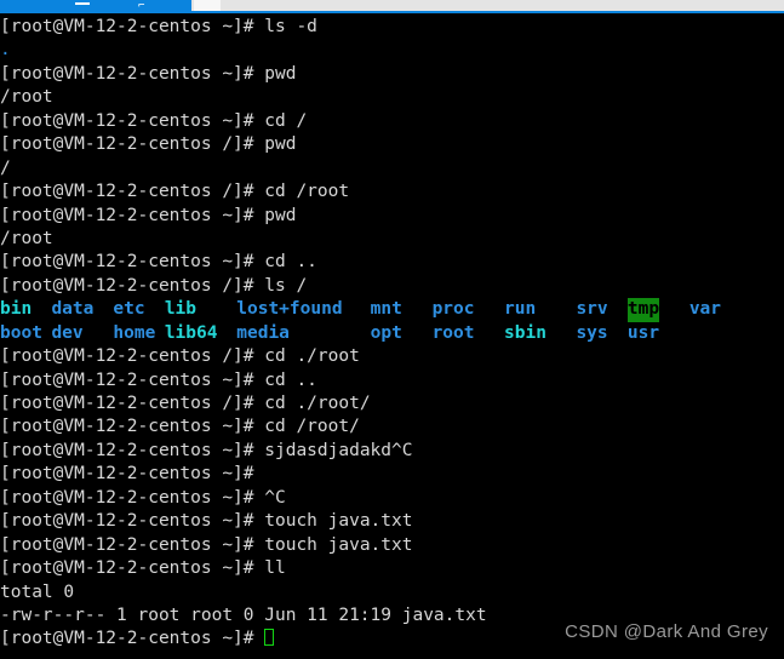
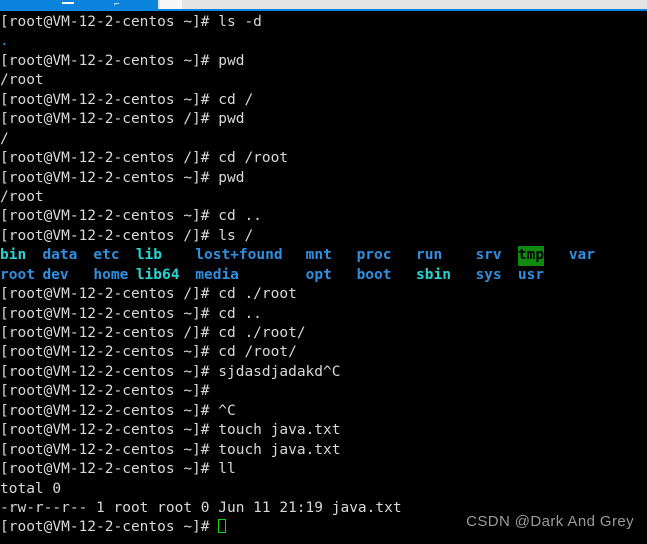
  ⌐
  [root@VM-12-2-centos ~]# ls -d
  .
  [root@VM-12-2-centos ~]# pwd
  /root
  [root@VM-12-2-centos ~]# cd /
  [root@VM-12-2-centos /]# pwd
  /
  [root@VM-12-2-centos /]# cd /root
  [root@VM-12-2-centos ~]# pwd
  /root
  [root@VM-12-2-centos ~]# cd ..
  [root@VM-12-2-centos /]# ls /
  bin
  data
  etc
  lib
  lost+found
  mnt
  proc
  run
  srv
  tmp
  var
- boot
+ root
  dev
  home
  lib64
  media
  opt
- root
+ boot
  sbin
  sys
  usr
  [root@VM-12-2-centos /]# cd ./root
  [root@VM-12-2-centos ~]# cd ..
  [root@VM-12-2-centos /]# cd ./root/
  [root@VM-12-2-centos ~]# cd /root/
  [root@VM-12-2-centos ~]# sjdasdjadakd^C
  [root@VM-12-2-centos ~]#
  [root@VM-12-2-centos ~]# ^C
  [root@VM-12-2-centos ~]# touch java.txt
  [root@VM-12-2-centos ~]# touch java.txt
  [root@VM-12-2-centos ~]# ll
  total 0
  -rw-r--r-- 1 root root 0 Jun 11 21:19 java.txt
  [root@VM-12-2-centos ~]#
  CSDN @Dark And Grey
